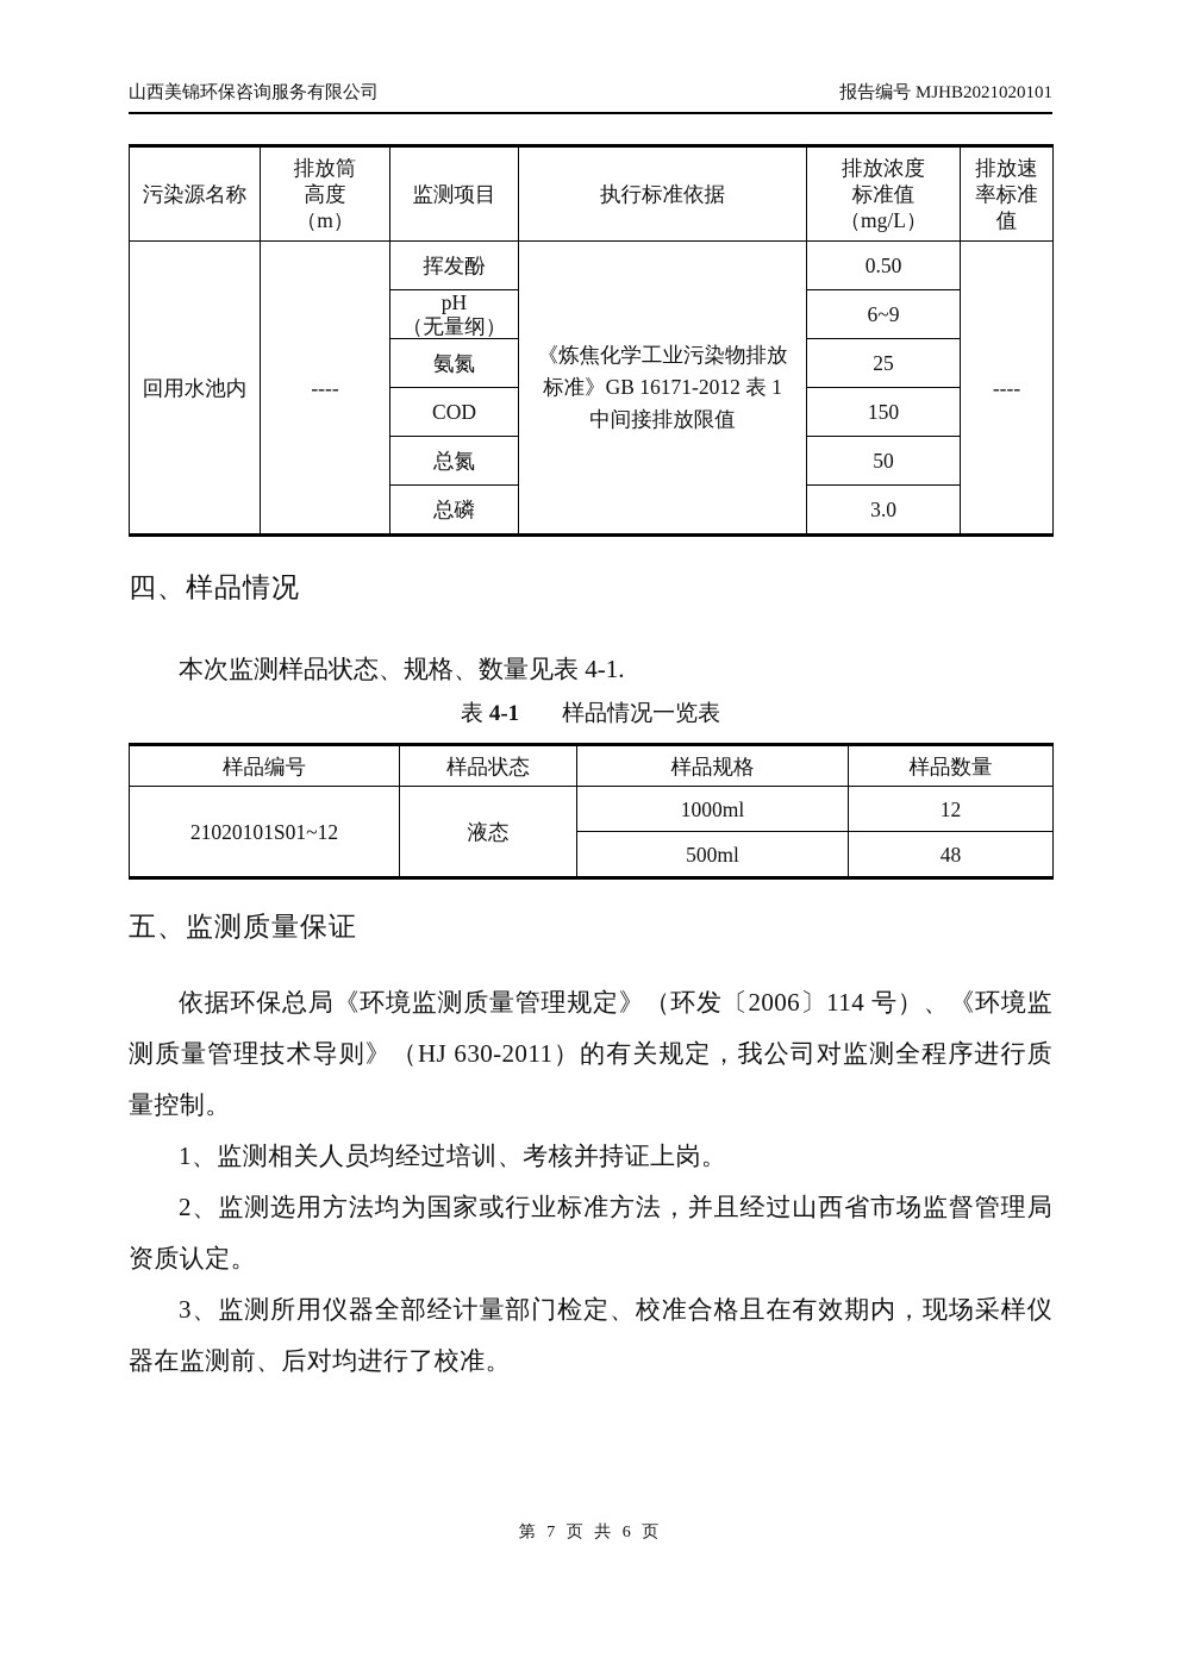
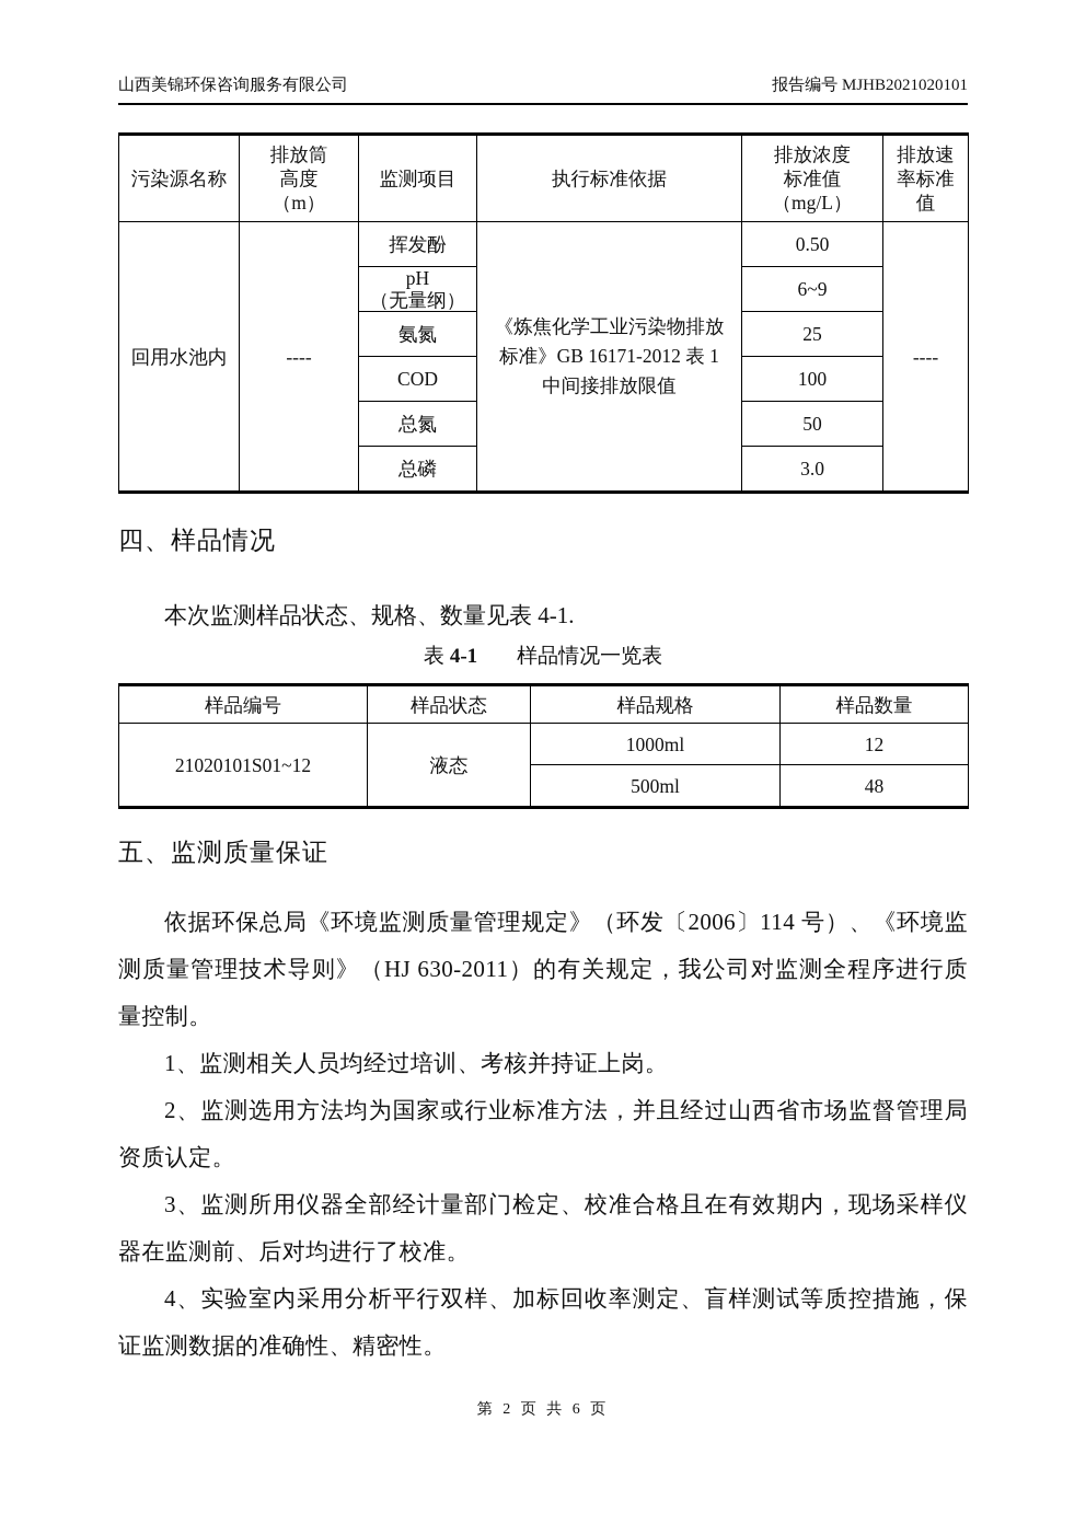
  山西美锦环保咨询服务有限公司
  报告编号 MJHB2021020101
  污染源名称	排放筒 高度 （m）	监测项目	执行标准依据	排放浓度 标准值（mg/L）	排放速 率标准 值
  回用水池内	----	挥发酚	《炼焦化学工业污染物排放标准》GB 16171-2012 表 1 中间接排放限值	0.50	----
  pH （无量纲）	6~9
  氨氮	25
- COD	150
+ COD	100
  总氮	50
  总磷	3.0
  四、样品情况
  本次监测样品状态、规格、数量见表 4-1.
  表 4-1 样品情况一览表
  样品编号	样品状态	样品规格	样品数量
  21020101S01~12	液态	1000ml	12
  500ml	48
  五、监测质量保证
  依据环保总局《环境监测质量管理规定》（环发〔2006〕114 号）、《环境监测质量管理技术导则》（HJ 630-2011）的有关规定，我公司对监测全程序进行质量控制。
  1、监测相关人员均经过培训、考核并持证上岗。
  2、监测选用方法均为国家或行业标准方法，并且经过山西省市场监督管理局资质认定。
  3、监测所用仪器全部经计量部门检定、校准合格且在有效期内，现场采样仪器在监测前、后对均进行了校准。
+ 4、实验室内采用分析平行双样、加标回收率测定、盲样测试等质控措施，保证监测数据的准确性、精密性。
- 第 7 页 共 6 页
+ 第 2 页 共 6 页
